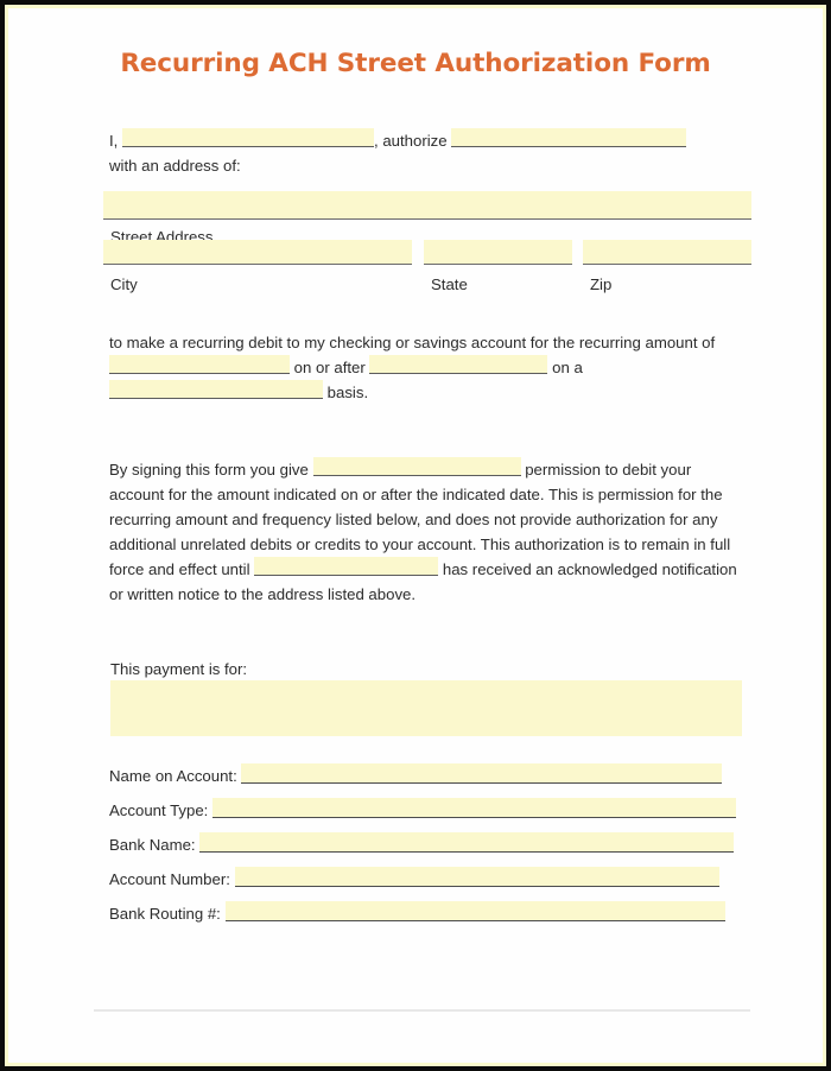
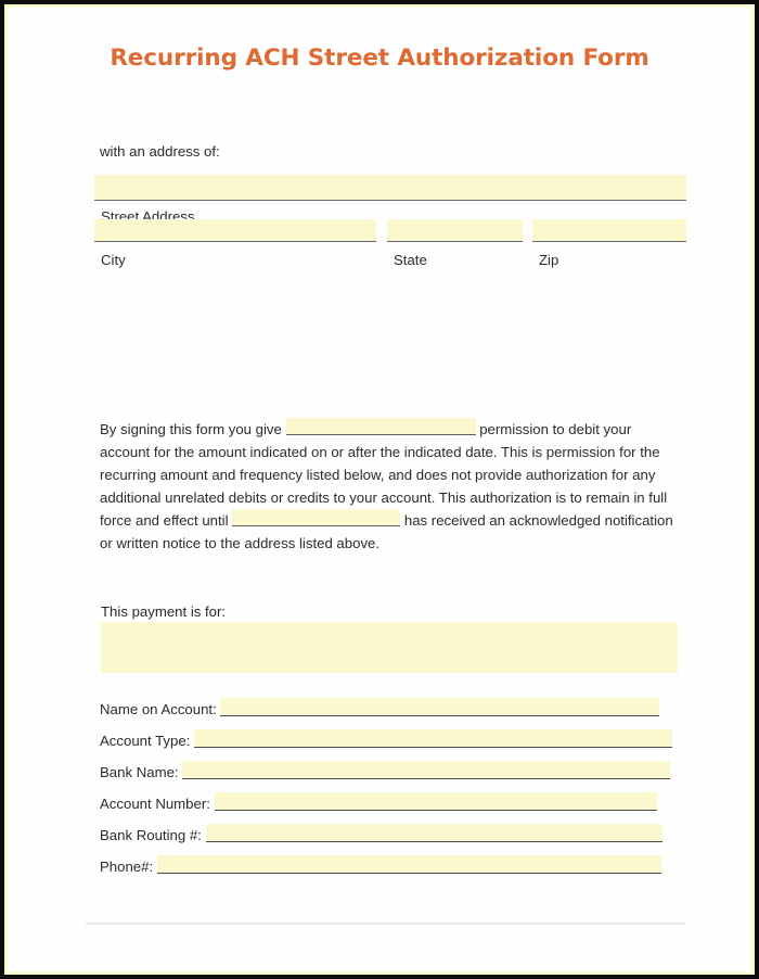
  Recurring ACH Street Authorization Form
- I, , authorize
  with an address of:
  Street Address
  City
  State
  Zip
- to make a recurring debit to my checking or savings account for the recurring amount of on or after on a basis.
  By signing this form you give permission to debit your account for the amount indicated on or after the indicated date. This is permission for the recurring amount and frequency listed below, and does not provide authorization for any additional unrelated debits or credits to your account. This authorization is to remain in full force and effect until has received an acknowledged notification or written notice to the address listed above.
  This payment is for:
  Name on Account:
  Account Type:
  Bank Name:
  Account Number:
  Bank Routing #:
+ Phone#:
